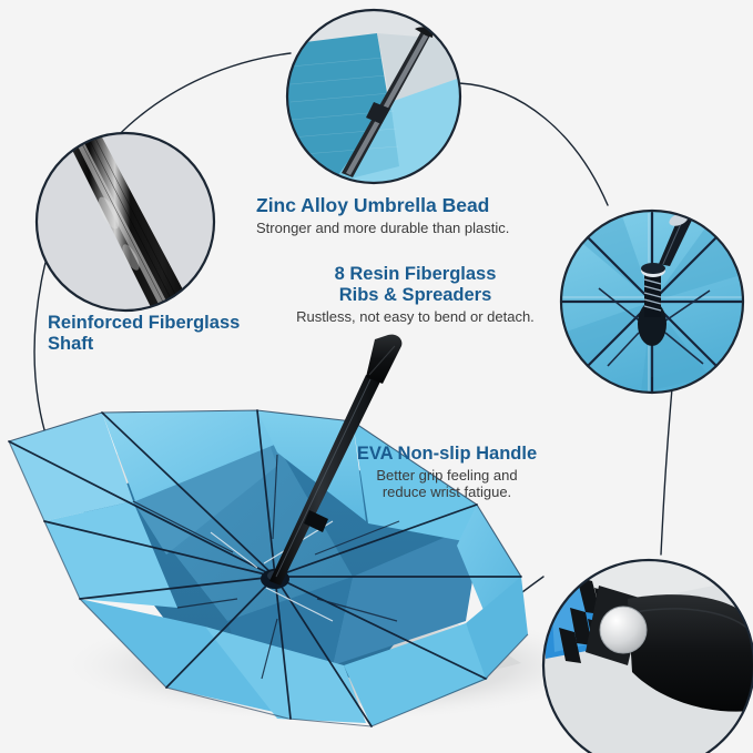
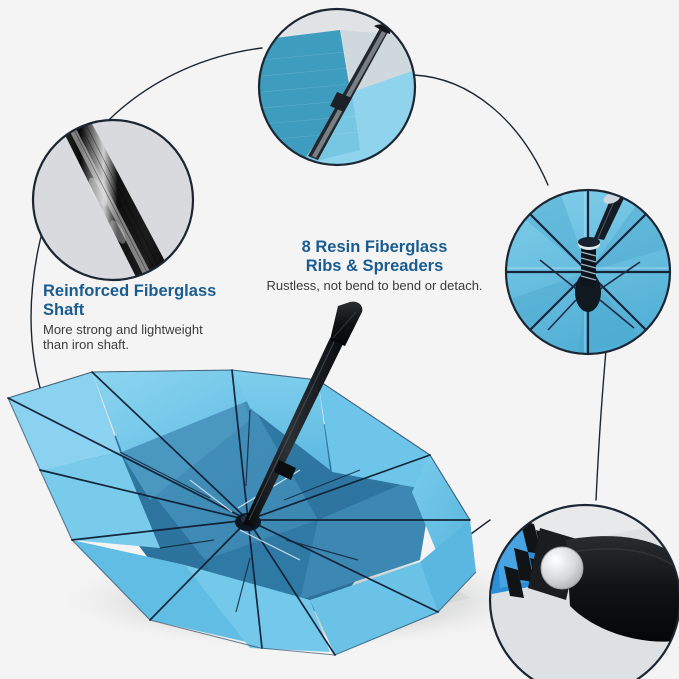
- Zinc Alloy Umbrella Bead
- Stronger and more durable than plastic.
  Reinforced Fiberglass
  Shaft
+ More strong and lightweight
+ than iron shaft.
  8 Resin Fiberglass
  Ribs & Spreaders
- Rustless, not easy to bend or detach.
+ Rustless, not bend to bend or detach.
- EVA Non-slip Handle
- Better grip feeling and
- reduce wrist fatigue.
